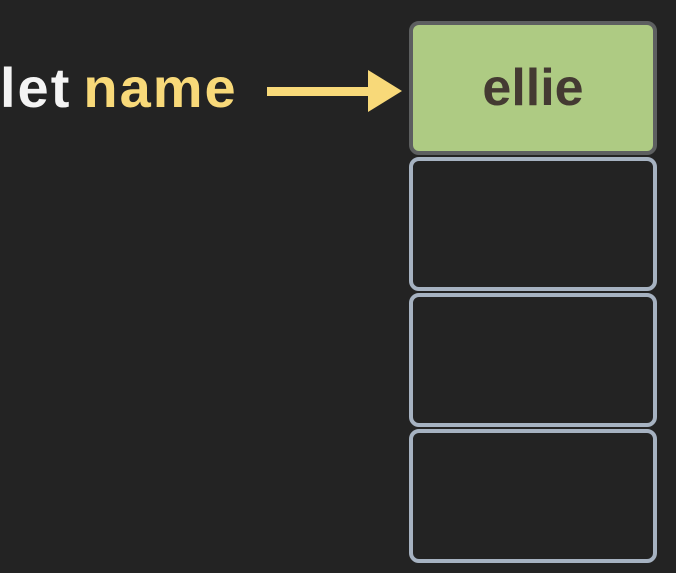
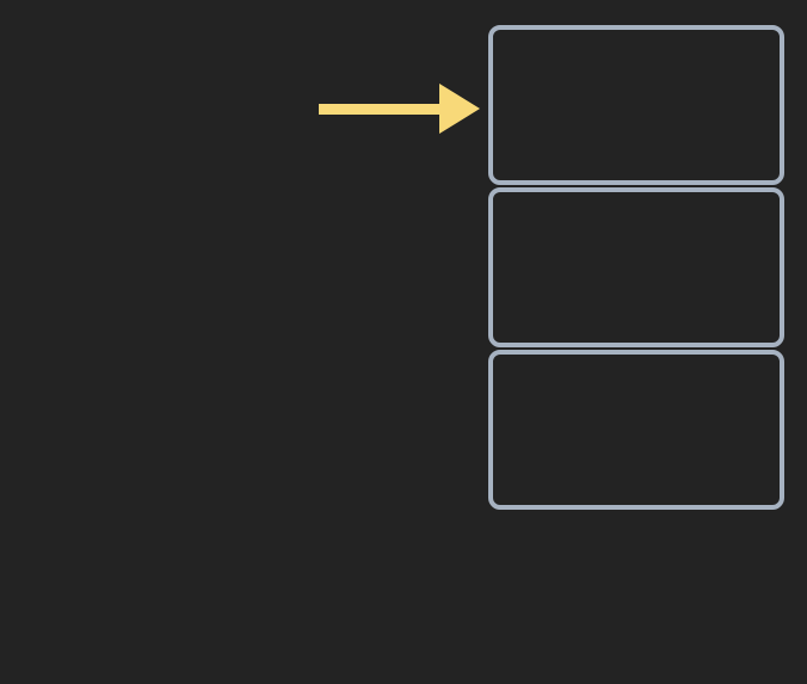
- let name
- ellie
